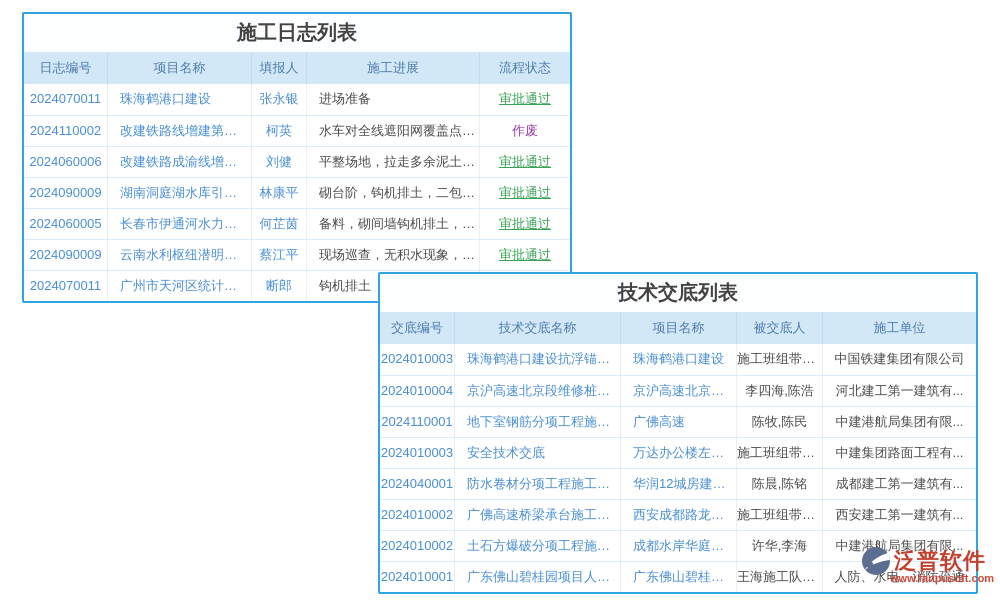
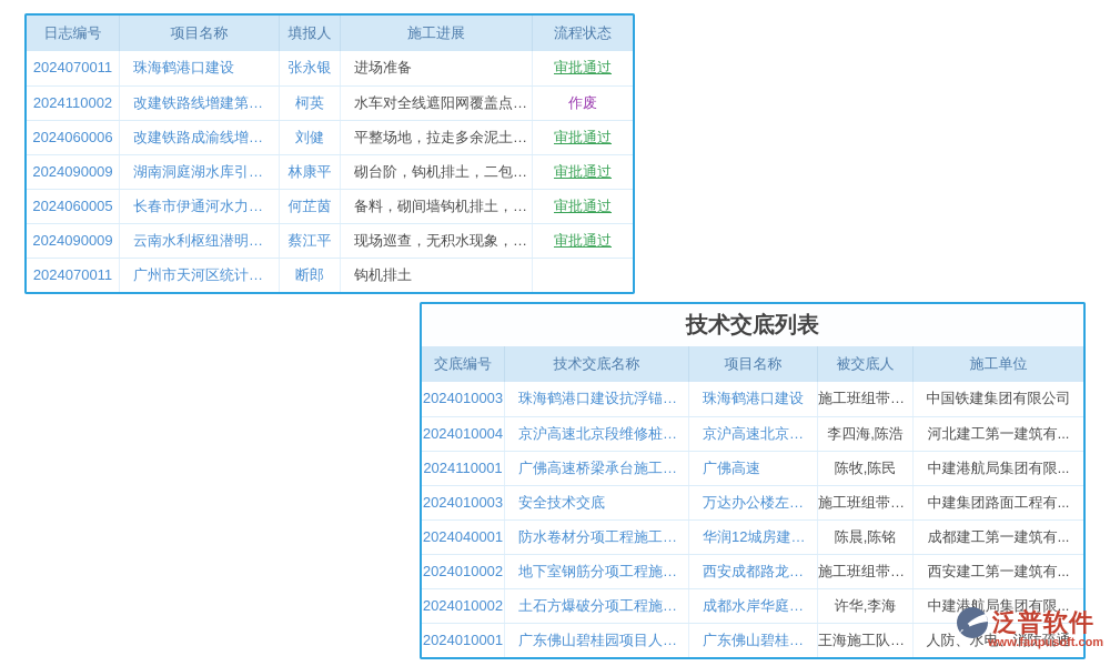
- 施工日志列表
  日志编号
  项目名称
  填报人
  施工进展
  流程状态
  2024070011
  珠海鹤港口建设
  张永银
  进场准备
  审批通过
  2024110002
  改建铁路线增建第二线
  柯英
  水车对全线遮阳网覆盖点进.
  作废
  2024060006
  改建铁路成渝线增建第
  刘健
  平整场地，拉走多余泥土15.
  审批通过
  2024090009
  湖南洞庭湖水库引水工
  林康平
  砌台阶，钩机排土，二包砌.
  审批通过
  2024060005
  长春市伊通河水力发电
  何芷茵
  备料，砌间墙钩机排土，瓦.
  审批通过
  2024090009
  云南水利枢纽潜明水库
  蔡江平
  现场巡查，无积水现象，水.
  审批通过
  2024070011
  广州市天河区统计局机
  断郎
  钩机排土
  技术交底列表
  交底编号
  技术交底名称
  项目名称
  被交底人
  施工单位
  2024010003
  珠海鹤港口建设抗浮锚杆...
  珠海鹤港口建设
  施工班组带班..
  中国铁建集团有限公司
  2024010004
  京沪高速北京段维修桩帽...
  京沪高速北京段维
  李四海,陈浩
  河北建工第一建筑有...
  2024110001
- 地下室钢筋分项工程施工...
+ 广佛高速桥梁承台施工技...
  广佛高速
  陈牧,陈民
  中建港航局集团有限...
  2024010003
  安全技术交底
  万达办公楼左侧A.
  施工班组带班..
  中建集团路面工程有...
  2024040001
  防水卷材分项工程施工技...
  华润12城房建工程
  陈晨,陈铭
  成都建工第一建筑有...
  2024010002
- 广佛高速桥梁承台施工技...
+ 地下室钢筋分项工程施工...
  西安成都路龙湖上
  施工班组带班..
  西安建工第一建筑有...
  2024010002
  土石方爆破分项工程施工...
  成都水岸华庭名苑
  许华,李海
  中建港航局集团有限...
  2024010001
  广东佛山碧桂园项目人防...
  广东佛山碧桂园项
  王海施工队全队
  人防、水电、消防疏通
  泛普软件
  www.fanpusoft.com
